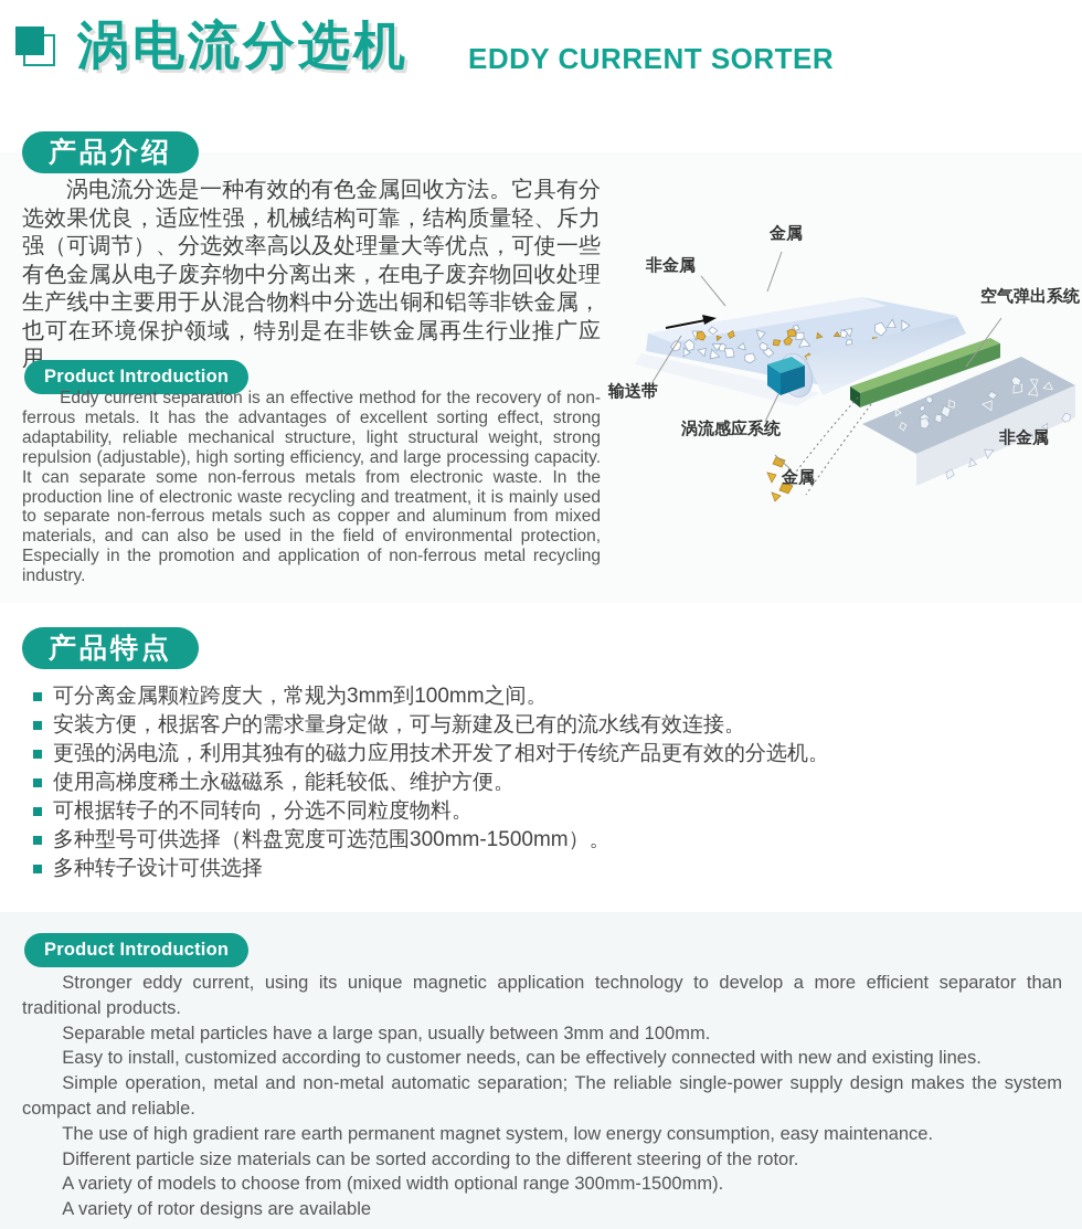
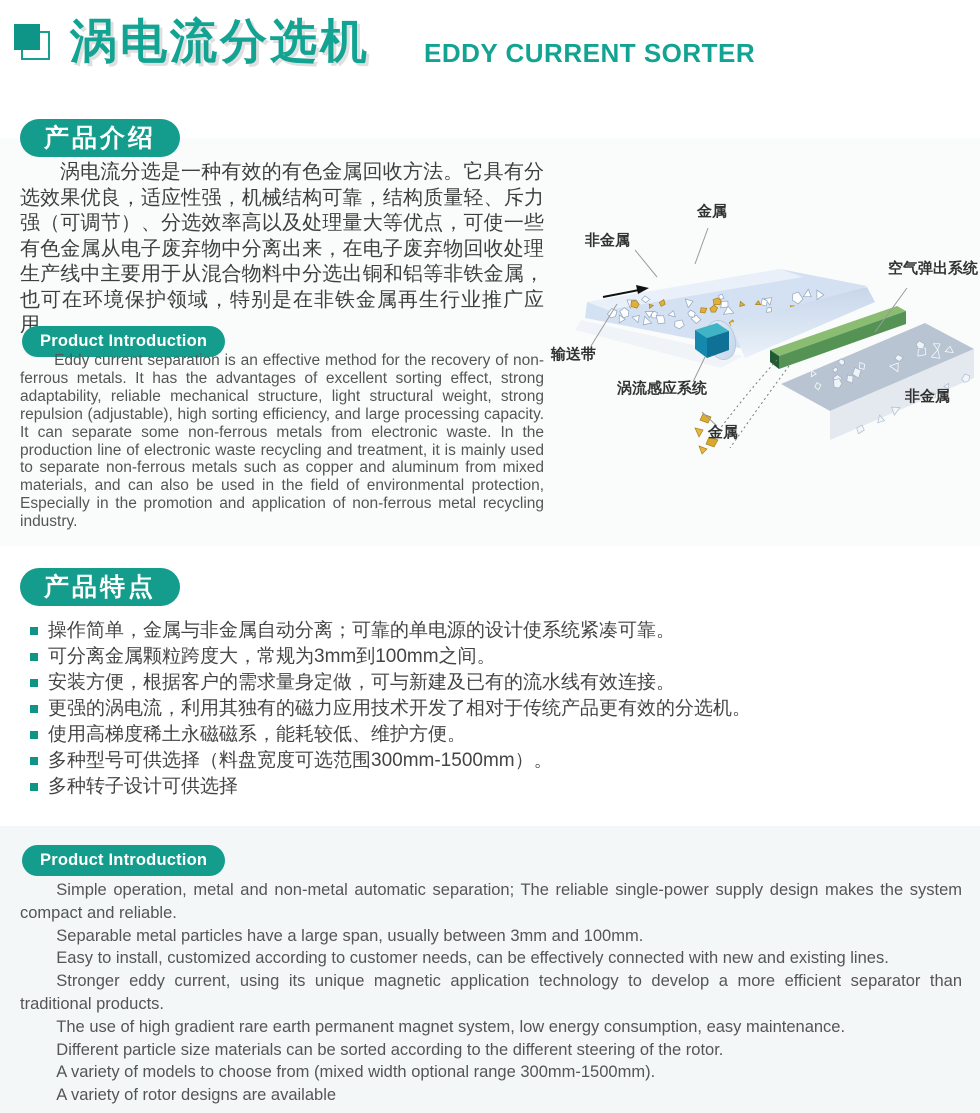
  涡电流分选机
  EDDY CURRENT SORTER
  产品介绍
  涡电流分选是一种有效的有色金属回收方法。它具有分选效果优良，适应性强，机械结构可靠，结构质量轻、斥力强（可调节）、分选效率高以及处理量大等优点，可使一些有色金属从电子废弃物中分离出来，在电子废弃物回收处理生产线中主要用于从混合物料中分选出铜和铝等非铁金属，也可在环境保护领域，特别是在非铁金属再生行业推广应用。
  Product Introduction
  Eddy current separation is an effective method for the recovery of non-ferrous metals. It has the advantages of excellent sorting effect, strong adaptability, reliable mechanical structure, light structural weight, strong repulsion (adjustable), high sorting efficiency, and large processing capacity. It can separate some non-ferrous metals from electronic waste. In the production line of electronic waste recycling and treatment, it is mainly used to separate non-ferrous metals such as copper and aluminum from mixed materials, and can also be used in the field of environmental protection, Especially in the promotion and application of non-ferrous metal recycling industry.
  金属
  非金属
  空气弹出系统
  输送带
  涡流感应系统
  非金属
  金属
  产品特点
+ 操作简单，金属与非金属自动分离；可靠的单电源的设计使系统紧凑可靠。
  可分离金属颗粒跨度大，常规为3mm到100mm之间。
  安装方便，根据客户的需求量身定做，可与新建及已有的流水线有效连接。
  更强的涡电流，利用其独有的磁力应用技术开发了相对于传统产品更有效的分选机。
  使用高梯度稀土永磁磁系，能耗较低、维护方便。
- 可根据转子的不同转向，分选不同粒度物料。
  多种型号可供选择（料盘宽度可选范围300mm-1500mm）。
  多种转子设计可供选择
  Product Introduction
- Stronger eddy current, using its unique magnetic application technology to develop a more efficient separator than traditional products.
+ Simple operation, metal and non-metal automatic separation; The reliable single-power supply design makes the system compact and reliable.
  Separable metal particles have a large span, usually between 3mm and 100mm.
  Easy to install, customized according to customer needs, can be effectively connected with new and existing lines.
- Simple operation, metal and non-metal automatic separation; The reliable single-power supply design makes the system compact and reliable.
+ Stronger eddy current, using its unique magnetic application technology to develop a more efficient separator than traditional products.
  The use of high gradient rare earth permanent magnet system, low energy consumption, easy maintenance.
  Different particle size materials can be sorted according to the different steering of the rotor.
  A variety of models to choose from (mixed width optional range 300mm-1500mm).
  A variety of rotor designs are available
